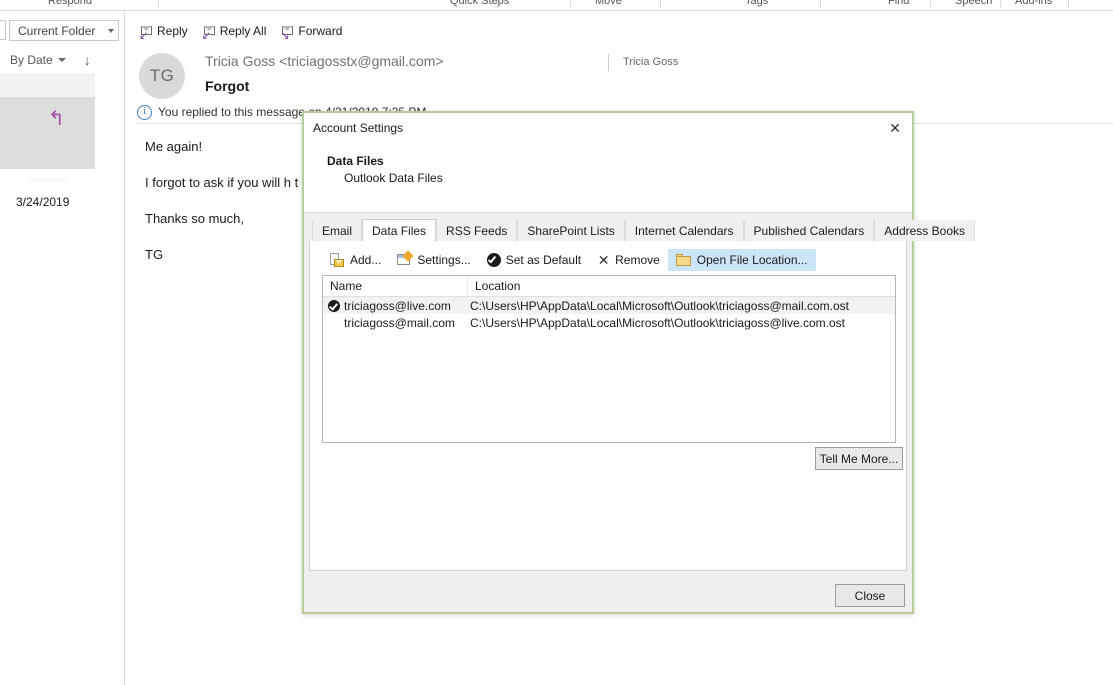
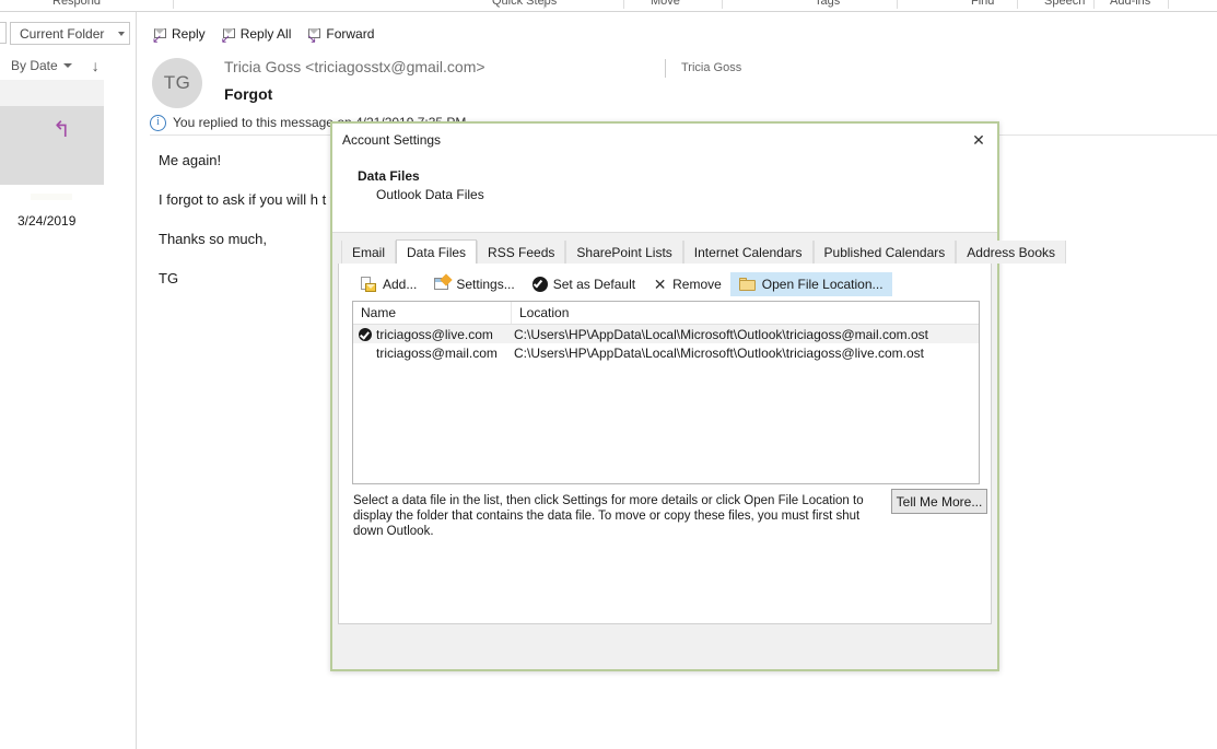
  Respond
  Quick Steps
  Move
  Tags
  Find
  Speech
  Add-ins
  Current Folder
  By Date
  ↓
  ↰
  3/24/2019
  ↙
  Reply
  ↙
  Reply All
  ↘
  Forward
  TG
  Tricia Goss <triciagosstx@gmail.com>
  Tricia Goss
  Forgot
  i
  Me again!
  I forgot to ask if you will h t
  Thanks so much,
  TG
  Account Settings
  ✕
  Data Files
  Outlook Data Files
  Email
  Data Files
  RSS Feeds
  SharePoint Lists
  Internet Calendars
  Published Calendars
  Address Books
  Add...
  Settings...
  Set as Default
  ✕
  Remove
  Open File Location...
  Name
  Location
  triciagoss@live.com
  C:\Users\HP\AppData\Local\Microsoft\Outlook\triciagoss@mail.com.ost
  triciagoss@mail.com
  C:\Users\HP\AppData\Local\Microsoft\Outlook\triciagoss@live.com.ost
+ Select a data file in the list, then click Settings for more details or click Open File Location to display the folder that contains the data file. To move or copy these files, you must first shut down Outlook.
  Tell Me More...
- Close
